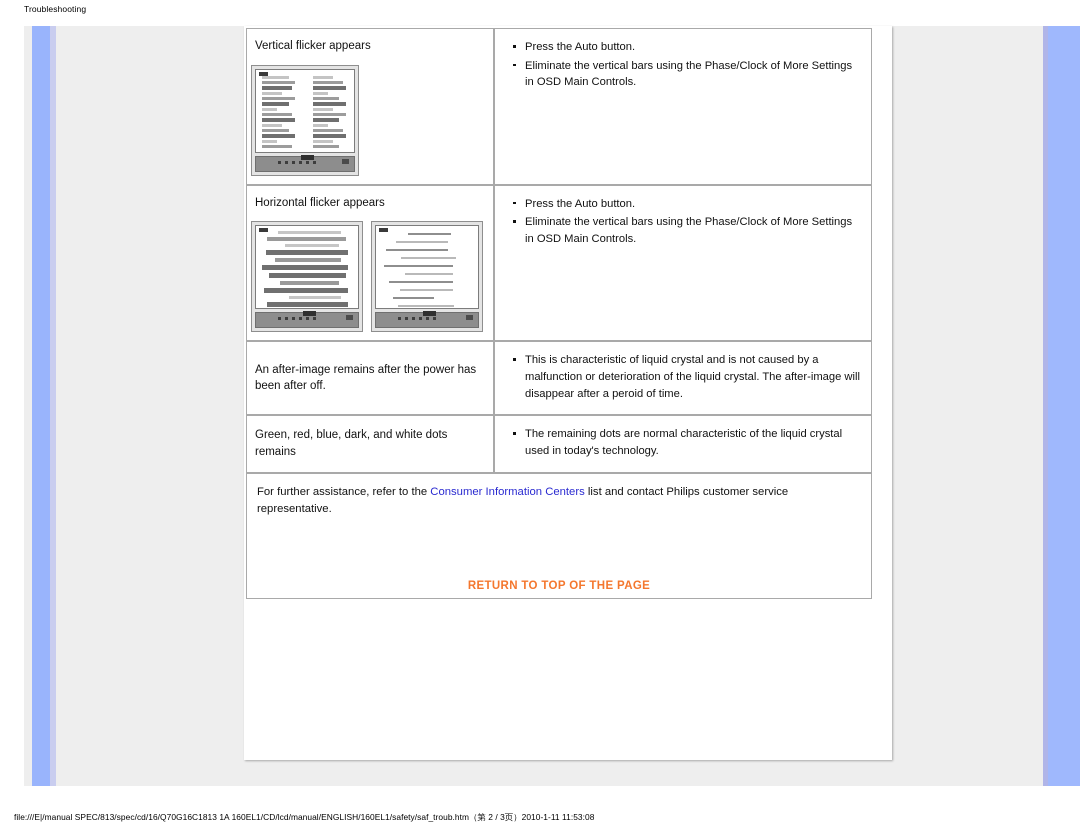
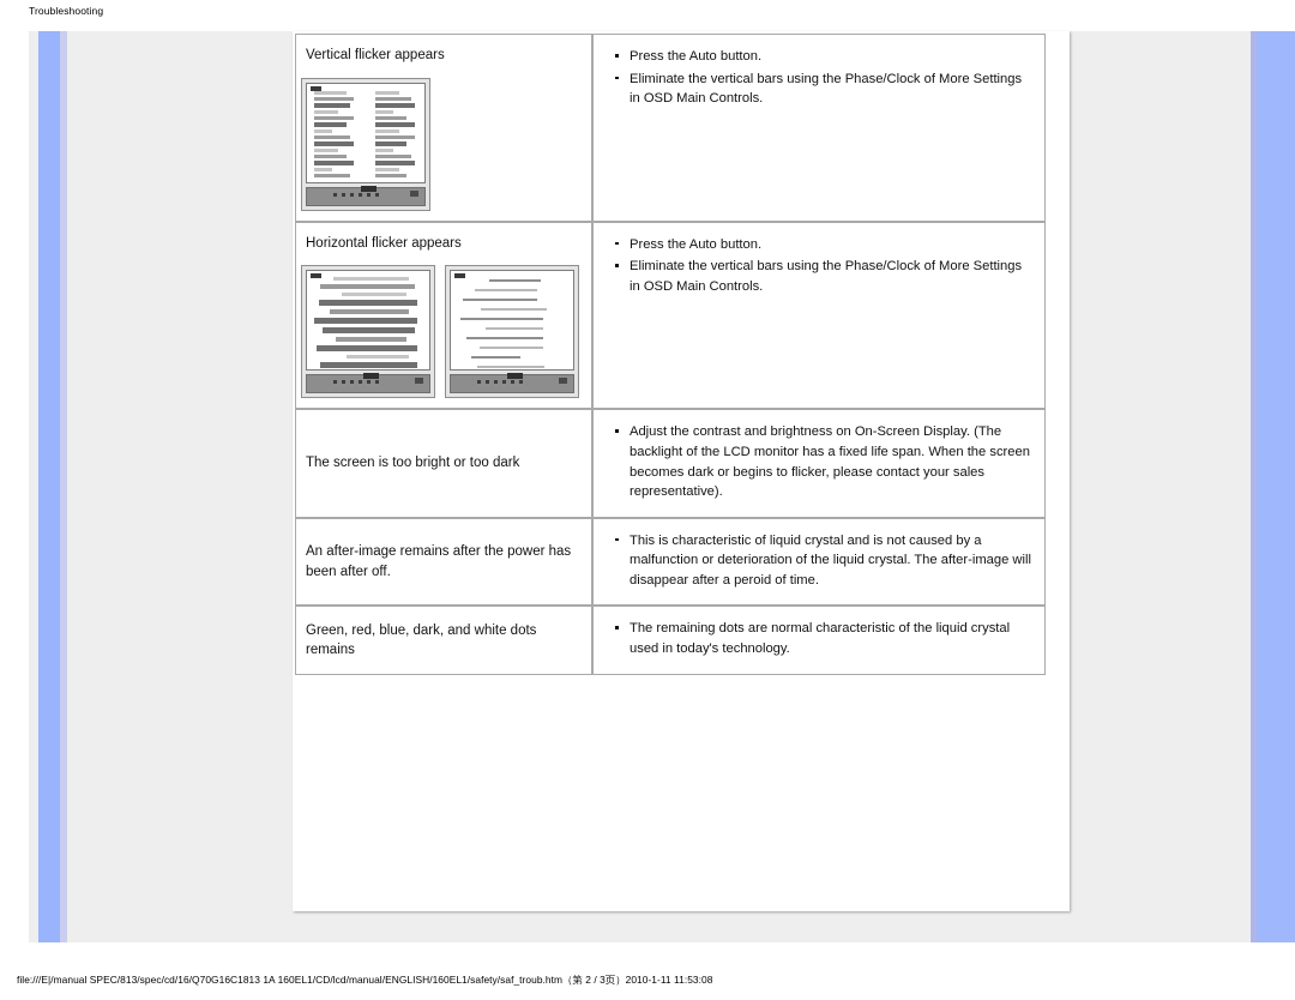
  Troubleshooting
  Vertical flicker appears	Press the Auto button. Eliminate the vertical bars using the Phase/Clock of More Settings in OSD Main Controls.
  Horizontal flicker appears	Press the Auto button. Eliminate the vertical bars using the Phase/Clock of More Settings in OSD Main Controls.
+ The screen is too bright or too dark	Adjust the contrast and brightness on On-Screen Display. (The backlight of the LCD monitor has a fixed life span. When the screen becomes dark or begins to flicker, please contact your sales representative).
  An after-image remains after the power has been after off.	This is characteristic of liquid crystal and is not caused by a malfunction or deterioration of the liquid crystal. The after-image will disappear after a peroid of time.
  Green, red, blue, dark, and white dots remains	The remaining dots are normal characteristic of the liquid crystal used in today's technology.
- For further assistance, refer to the Consumer Information Centers list and contact Philips customer service representative. RETURN TO TOP OF THE PAGE
  file:///E|/manual SPEC/813/spec/cd/16/Q70G16C1813 1A 160EL1/CD/lcd/manual/ENGLISH/160EL1/safety/saf_troub.htm（第 2 / 3页）2010-1-11 11:53:08
